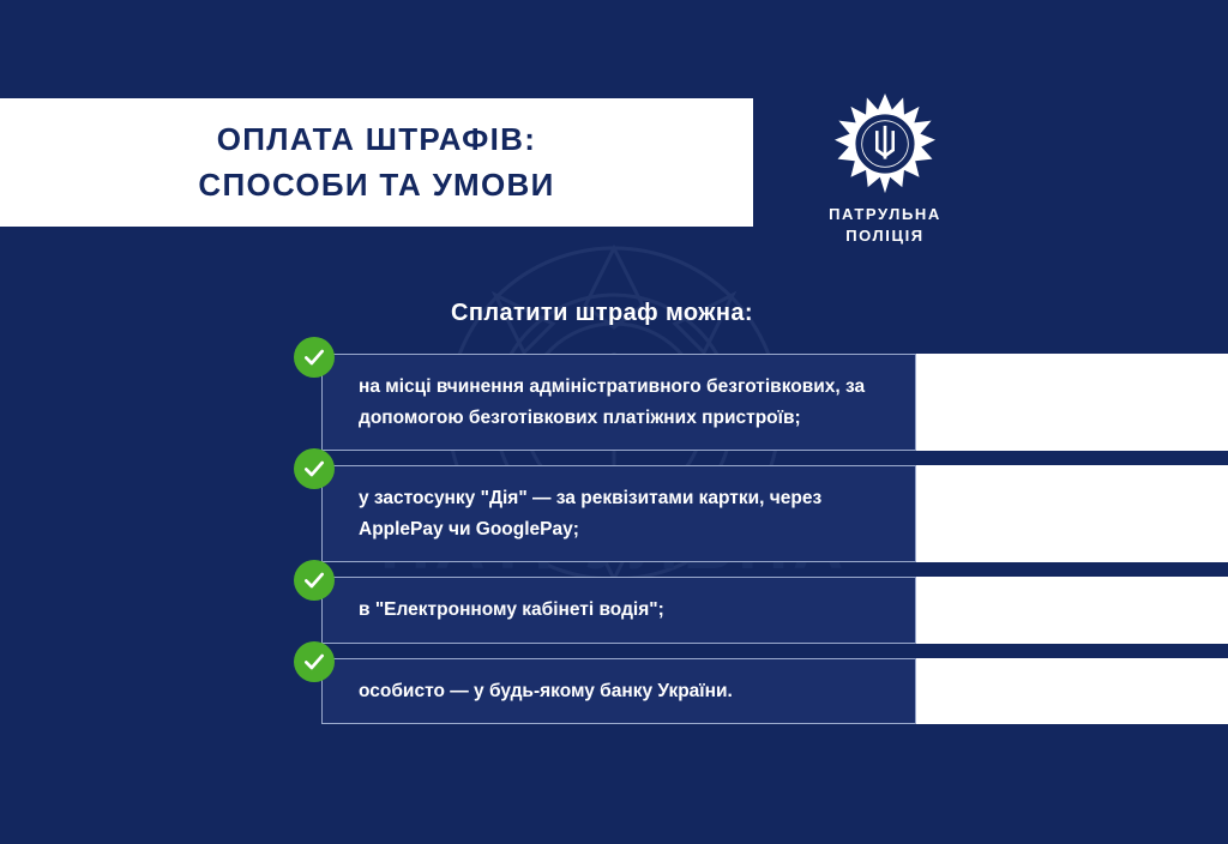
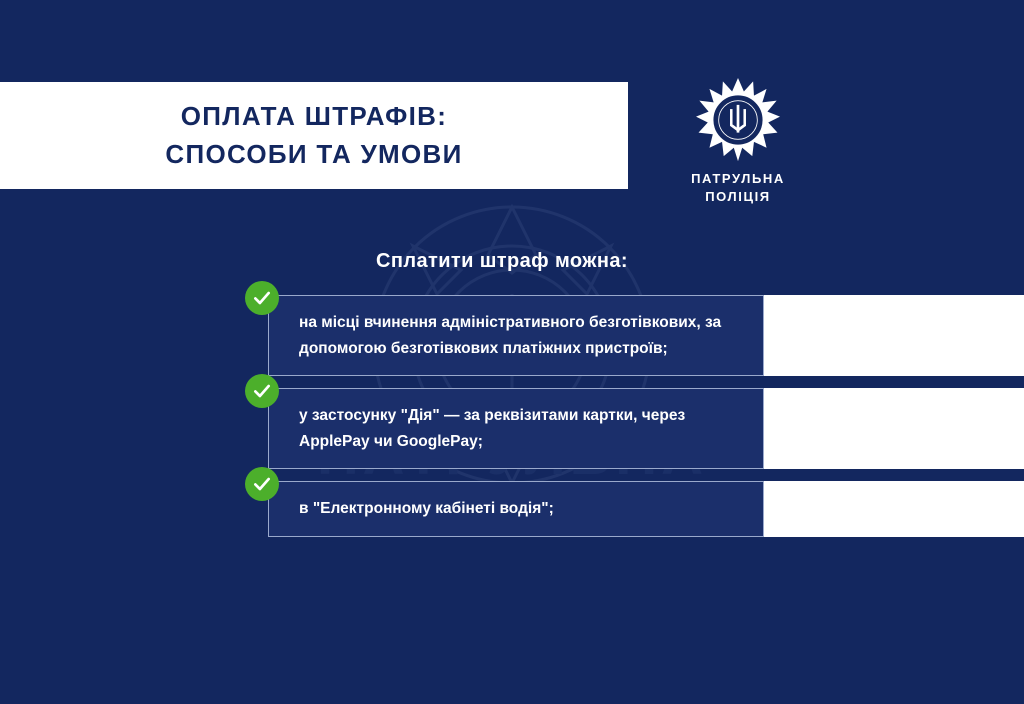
  ОПЛАТА ШТРАФІВ:
  СПОСОБИ ТА УМОВИ
  ПАТРУЛЬНА
  ПОЛІЦІЯ
  Сплатити штраф можна:
  на місці вчинення адміністративного безготівкових, за допомогою безготівкових платіжних пристроїв;
  у застосунку "Дія" — за реквізитами картки, через ApplePay чи GooglePay;
  в "Електронному кабінеті водія";
- особисто — у будь-якому банку України.
